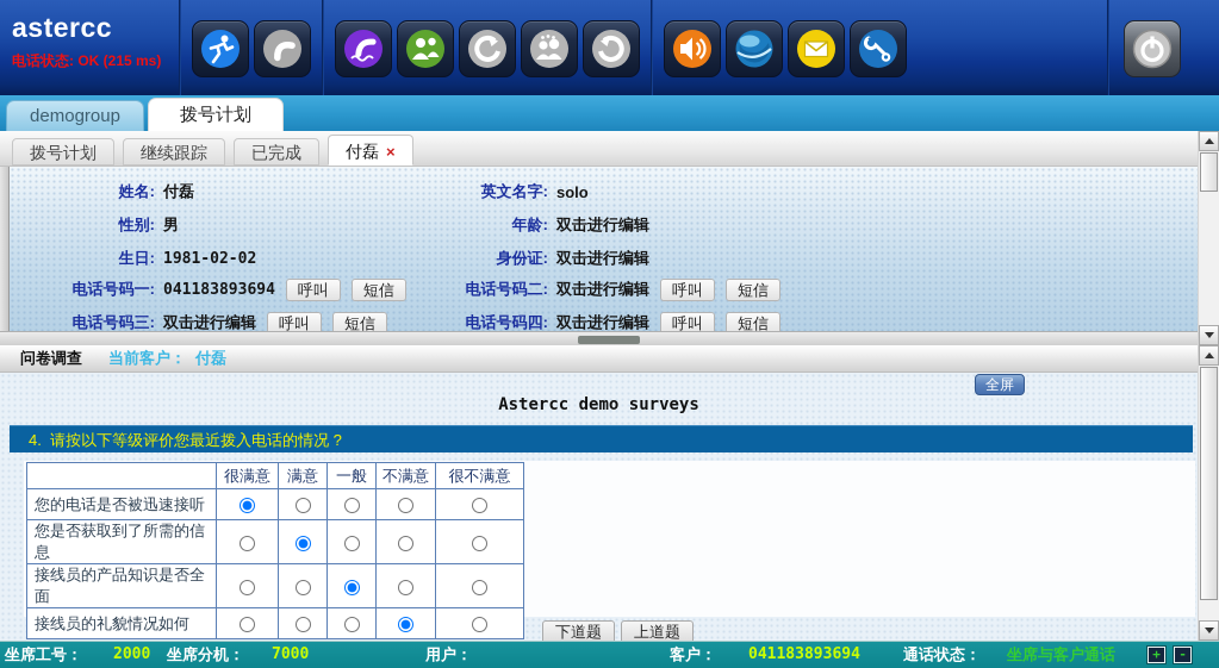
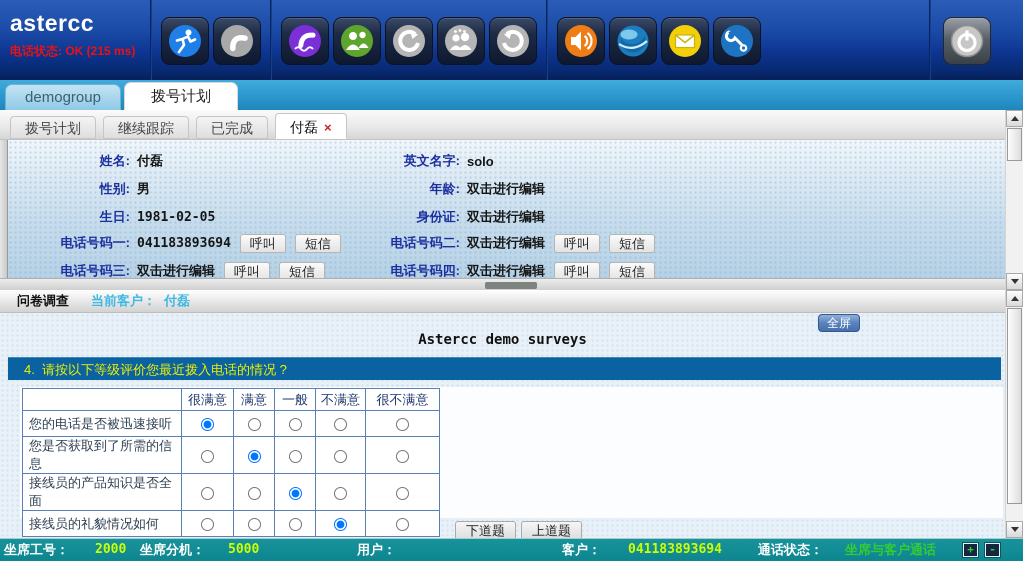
  astercc
  电话状态: OK (215 ms)
  demogroup
  拨号计划
  拨号计划
  继续跟踪
  已完成
  付磊 ×
  姓名:
  付磊
  英文名字:
  solo
  性别:
  男
  年龄:
  双击进行编辑
  生日:
- 1981-02-02
+ 1981-02-05
  身份证:
  双击进行编辑
  电话号码一:
  041183893694
  呼叫
  短信
  电话号码二:
  双击进行编辑
  呼叫
  短信
  电话号码三:
  双击进行编辑
  呼叫
  短信
  电话号码四:
  双击进行编辑
  呼叫
  短信
  问卷调查
  当前客户： 付磊
  全屏
  Astercc demo surveys
  4. 请按以下等级评价您最近拨入电话的情况 ?
  	很满意	满意	一般	不满意	很不满意
  您的电话是否被迅速接听
  您是否获取到了所需的信息
  接线员的产品知识是否全面
  接线员的礼貌情况如何
  下道题
  上道题
  坐席工号：
  2000
  坐席分机：
- 7000
+ 5000
  用户：
  客户：
  041183893694
  通话状态：
  坐席与客户通话
  +
  -
